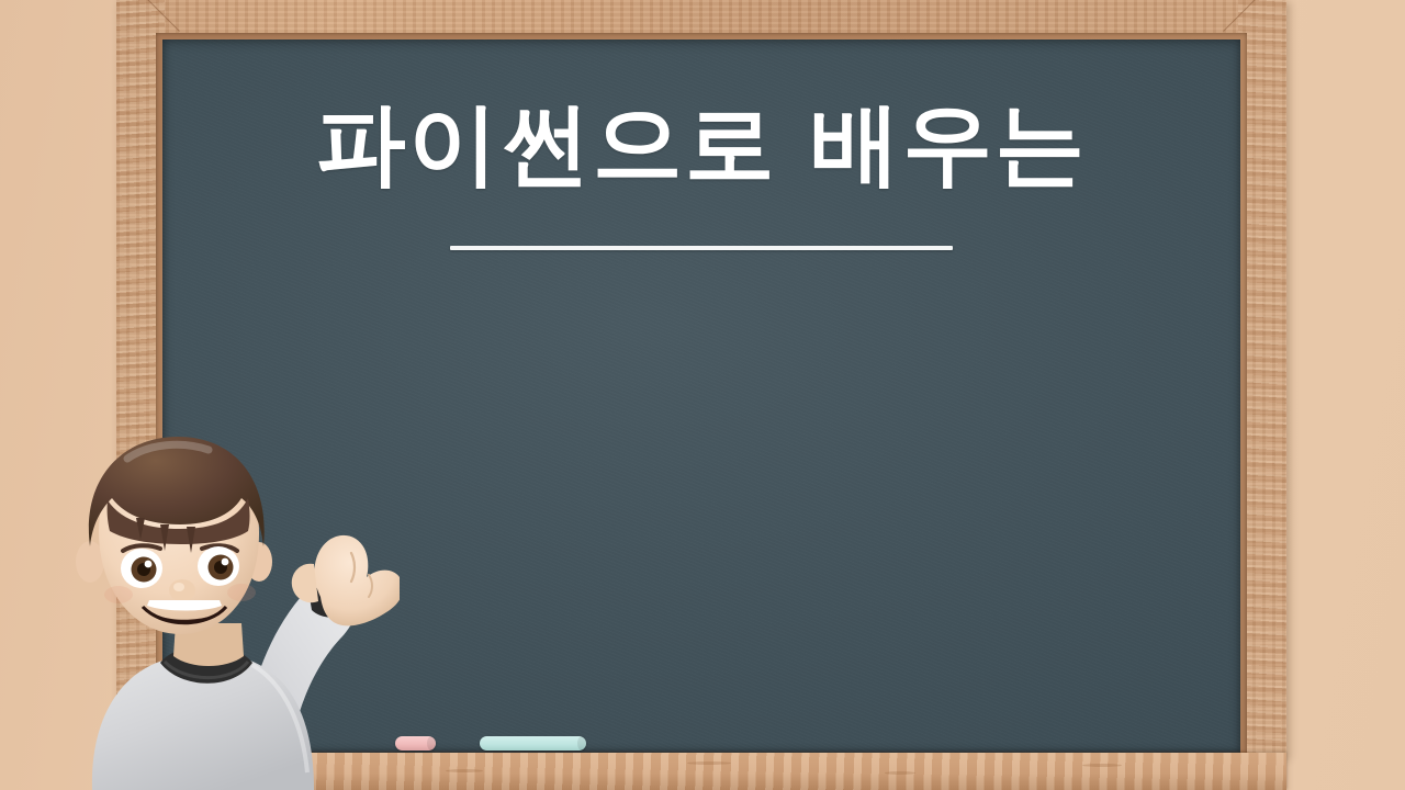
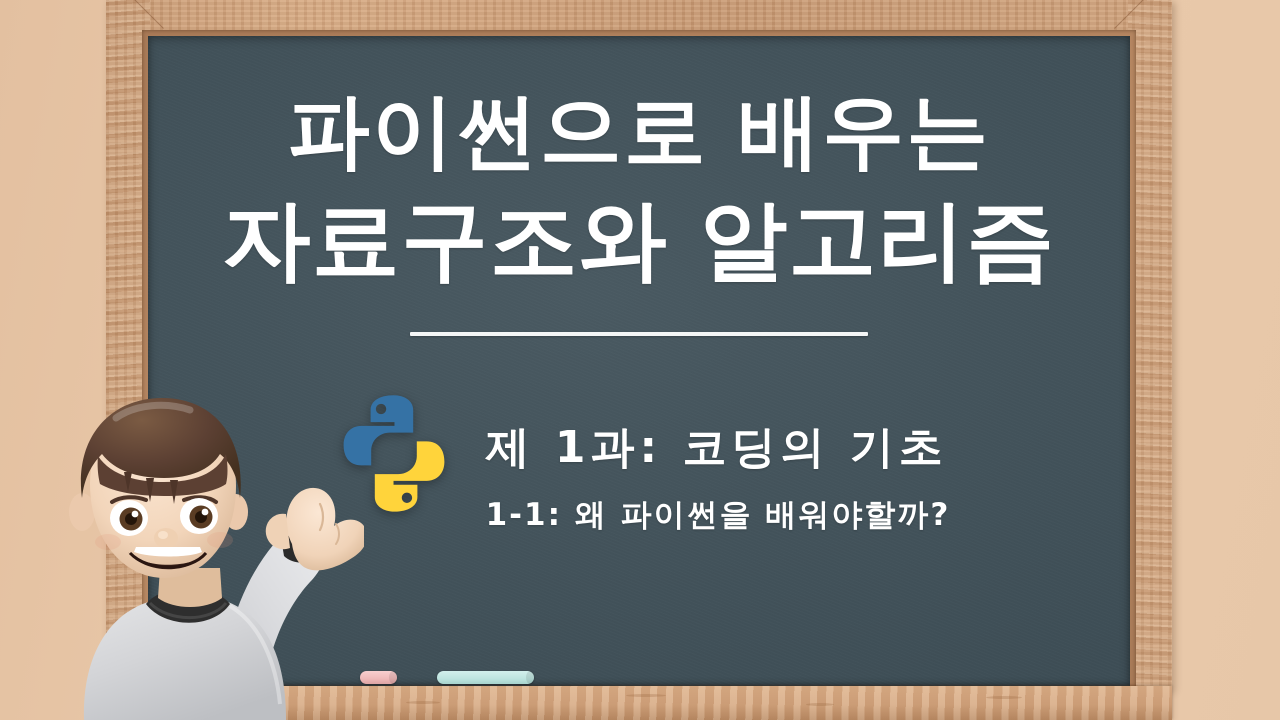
  파이썬으로 배우는
+ 자료구조와 알고리즘
+ 제 1과: 코딩의 기초
+ 1-1: 왜 파이썬을 배워야할까?
